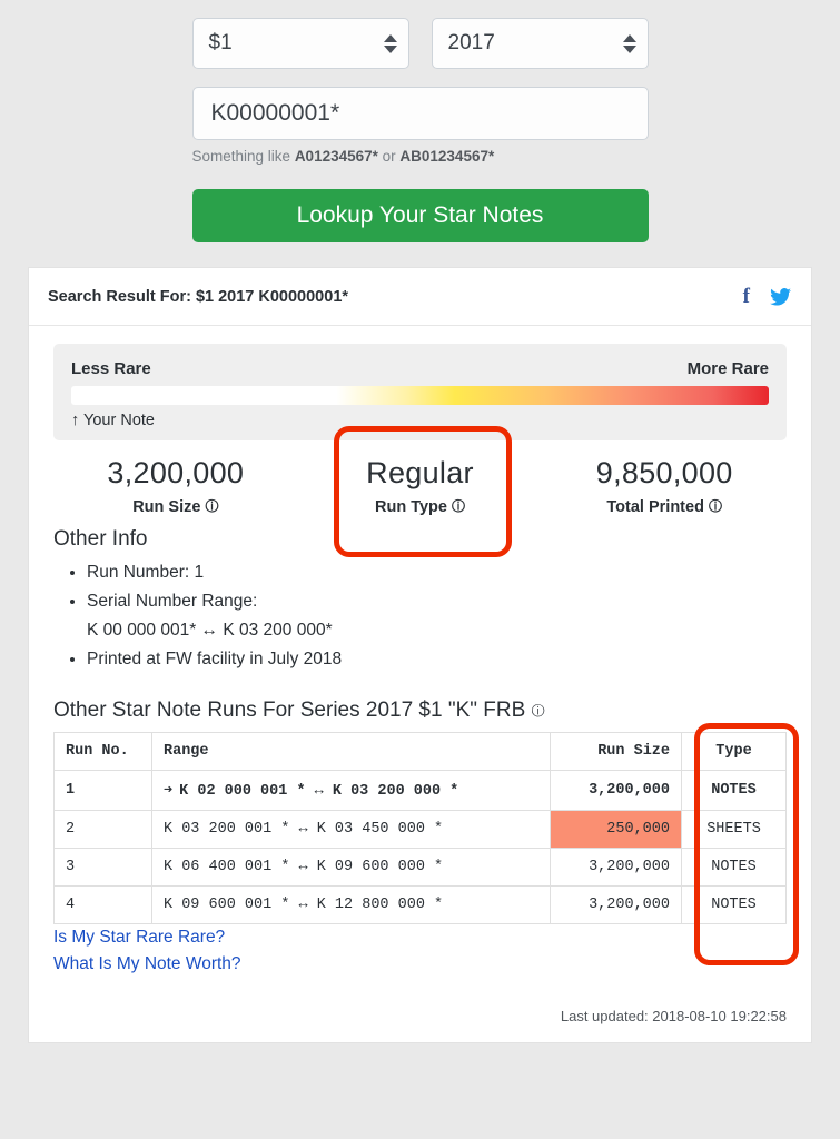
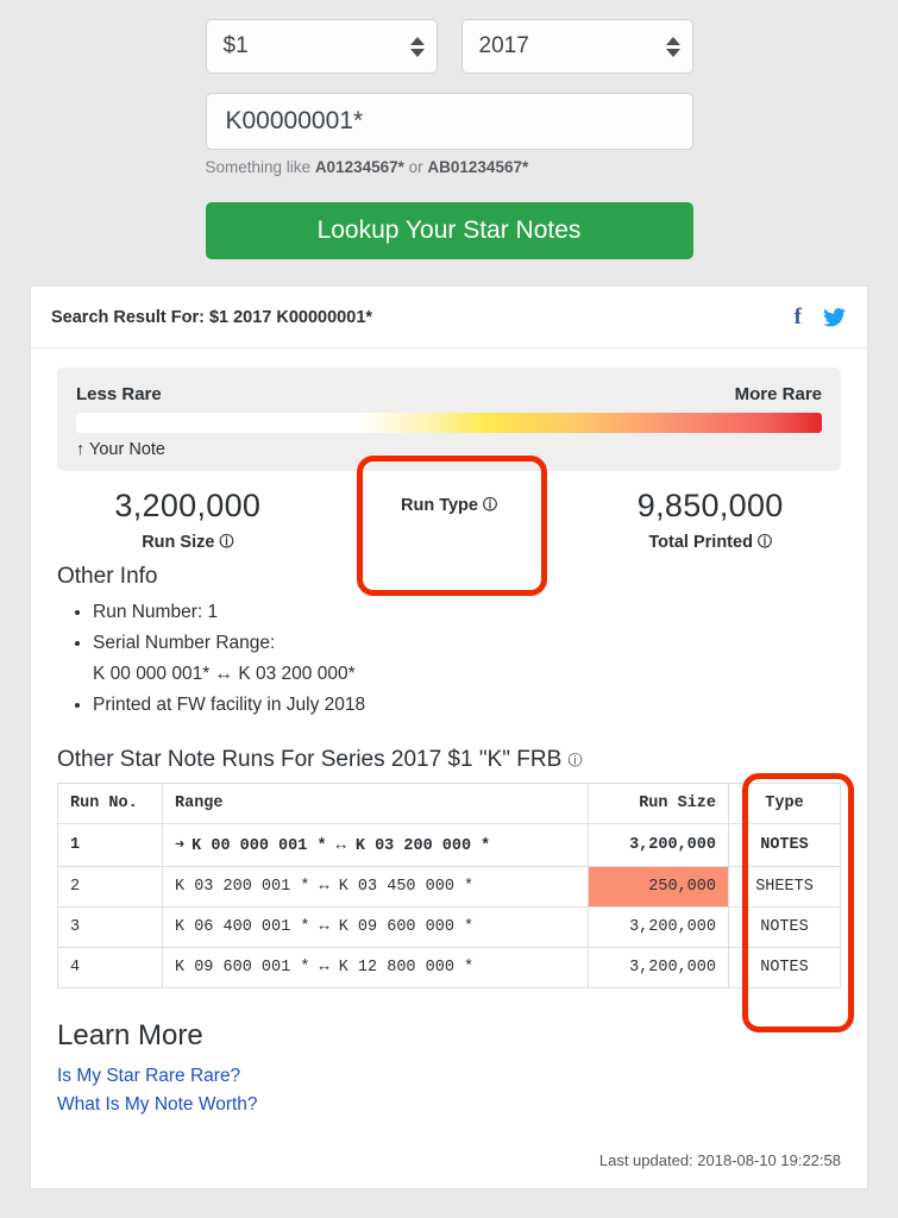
  $1
  2017
  K00000001*
  Something like A01234567* or AB01234567*
  Lookup Your Star Notes
  Search Result For: $1 2017 K00000001*
  f
  Less Rare
  More Rare
  ↑ Your Note
  3,200,000
  Run Size ⓘ
- Regular
  Run Type ⓘ
  9,850,000
  Total Printed ⓘ
  Other Info
  Run Number: 1
  Serial Number Range:
  K 00 000 001* ↔ K 03 200 000*
  Printed at FW facility in July 2018
  Other Star Note Runs For Series 2017 $1 "K" FRB ⓘ
  Run No.	Range	Run Size	Type
- 1	➜ K 02 000 001 * ↔ K 03 200 000 *	3,200,000	NOTES
+ 1	➜ K 00 000 001 * ↔ K 03 200 000 *	3,200,000	NOTES
  2	K 03 200 001 * ↔ K 03 450 000 *	250,000	SHEETS
  3	K 06 400 001 * ↔ K 09 600 000 *	3,200,000	NOTES
  4	K 09 600 001 * ↔ K 12 800 000 *	3,200,000	NOTES
+ Learn More
  Is My Star Rare Rare?
  What Is My Note Worth?
  Last updated: 2018-08-10 19:22:58
